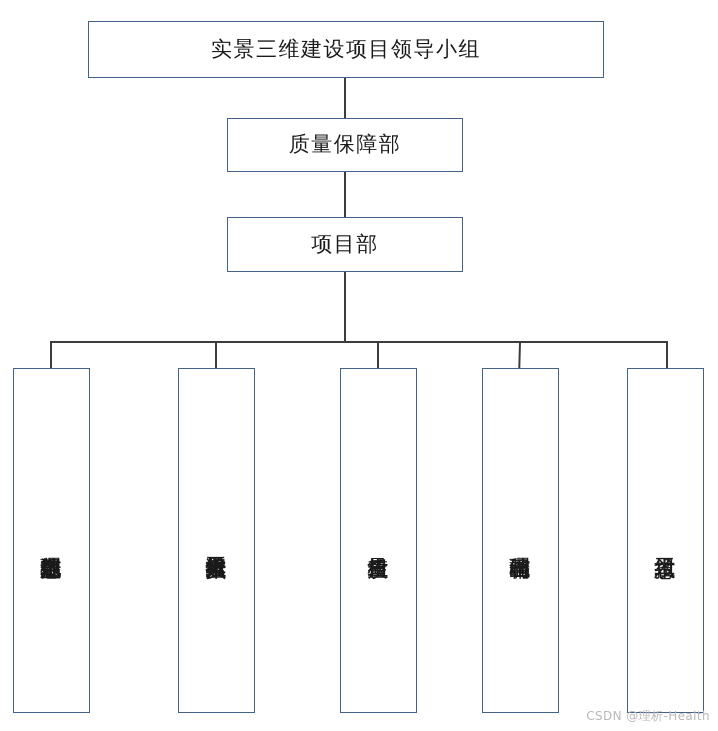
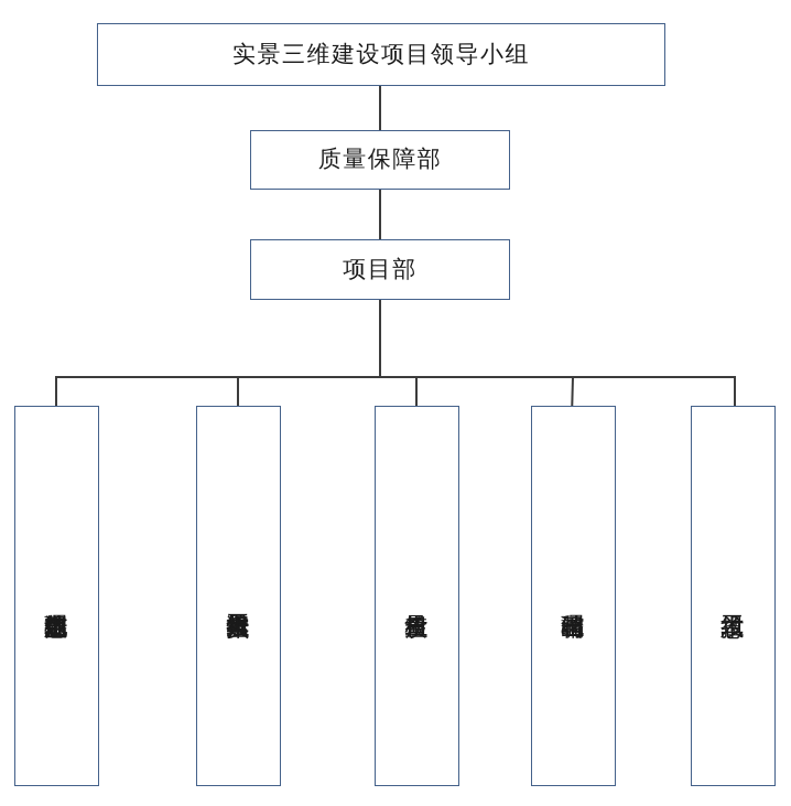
  实景三维建设项目领导小组
  质量保障部
  项目部
- CSDN @理析-Health
